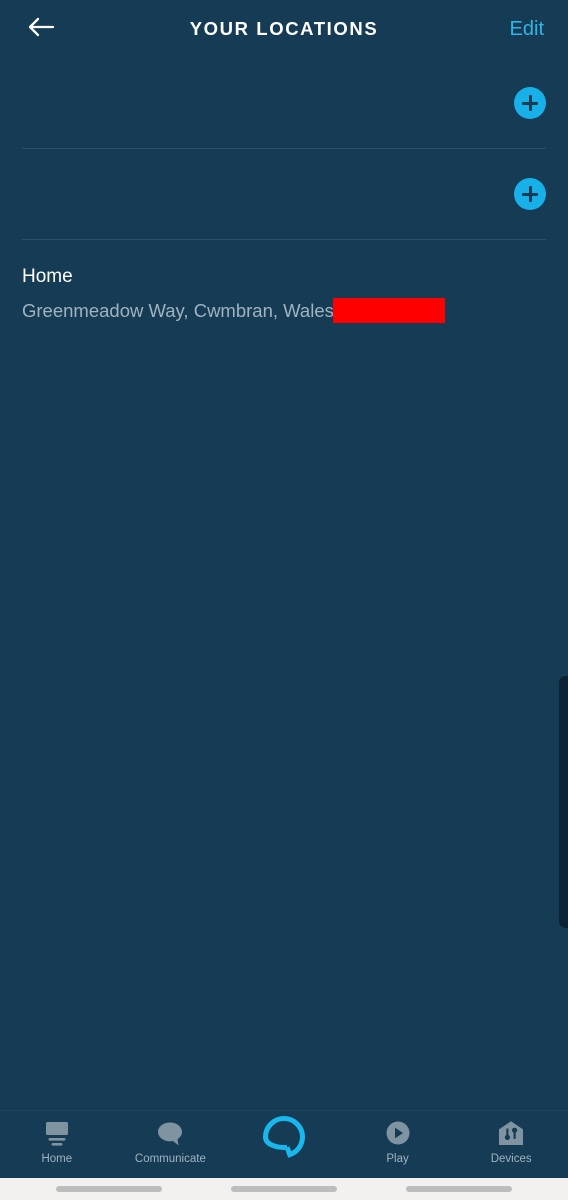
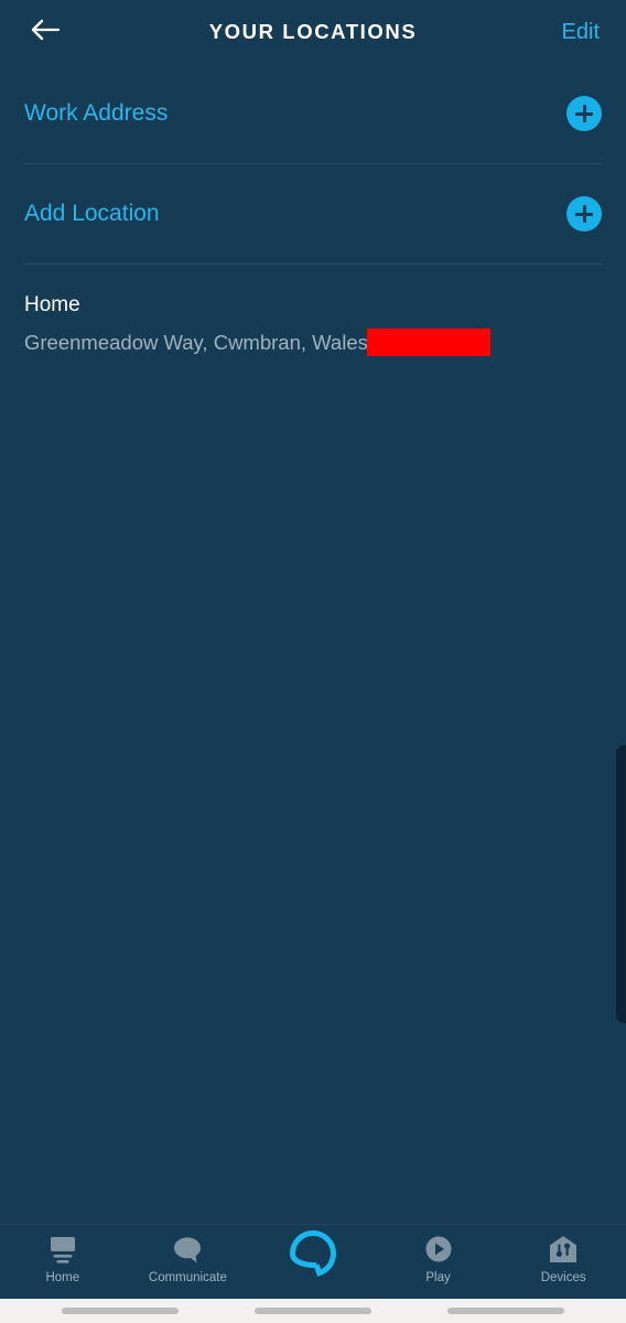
  YOUR LOCATIONS
  Edit
+ Work Address
+ Add Location
  Home
  Greenmeadow Way, Cwmbran, Wales
  Home
  Communicate
  Play
  Devices
